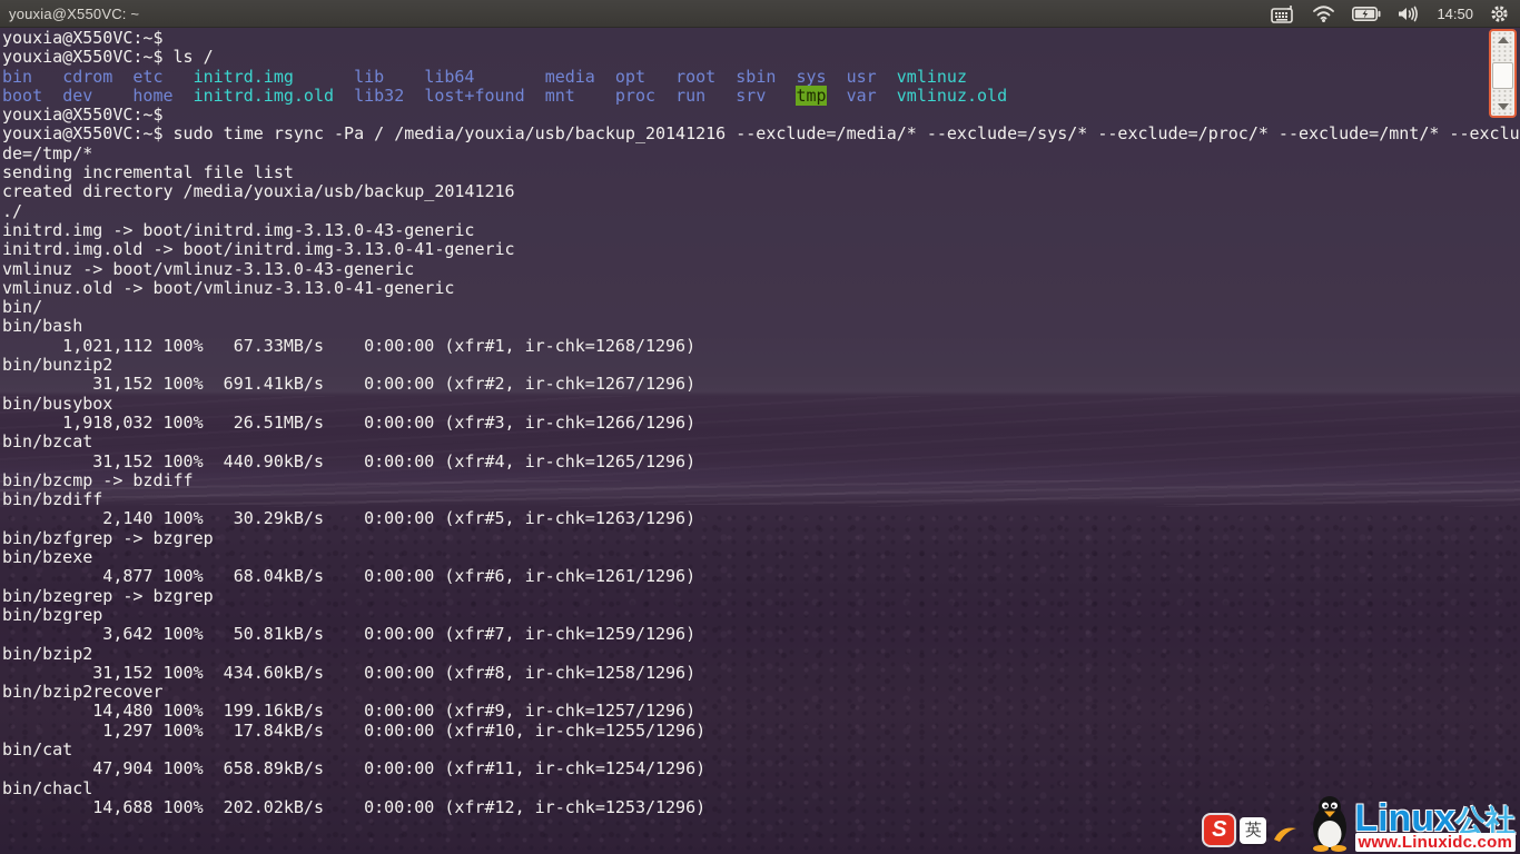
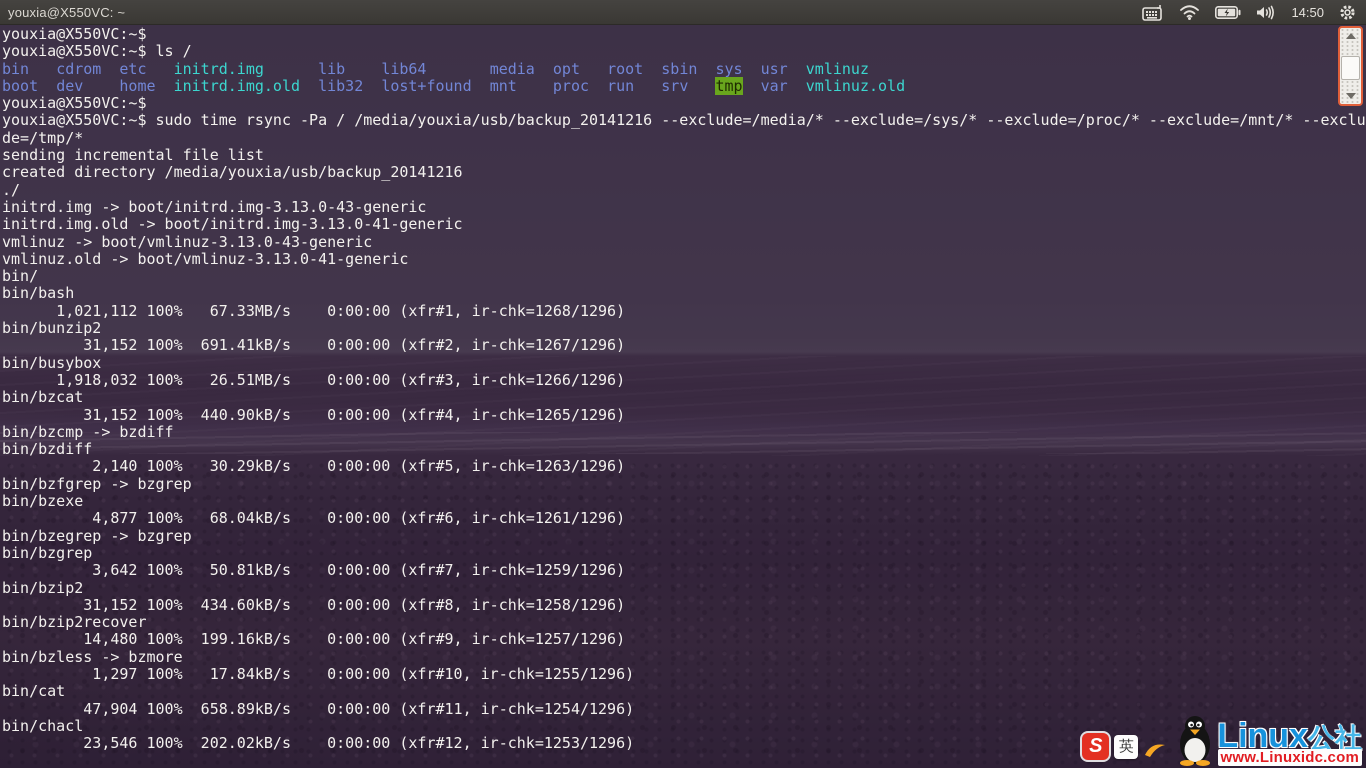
  youxia@X550VC:~$
  youxia@X550VC:~$ ls /
  bin cdrom etc initrd.img lib lib64 media opt root sbin sys usr vmlinuz
  boot dev home initrd.img.old lib32 lost+found mnt proc run srv tmp var vmlinuz.old
  youxia@X550VC:~$
  youxia@X550VC:~$ sudo time rsync -Pa / /media/youxia/usb/backup_20141216 --exclude=/media/* --exclude=/sys/* --exclude=/proc/* --exclude=/mnt/* --exclu
  de=/tmp/*
  sending incremental file list
  created directory /media/youxia/usb/backup_20141216
  ./
  initrd.img -> boot/initrd.img-3.13.0-43-generic
  initrd.img.old -> boot/initrd.img-3.13.0-41-generic
  vmlinuz -> boot/vmlinuz-3.13.0-43-generic
  vmlinuz.old -> boot/vmlinuz-3.13.0-41-generic
  bin/
  bin/bash
  1,021,112 100% 67.33MB/s 0:00:00 (xfr#1, ir-chk=1268/1296)
  bin/bunzip2
  31,152 100% 691.41kB/s 0:00:00 (xfr#2, ir-chk=1267/1296)
  bin/busybox
  1,918,032 100% 26.51MB/s 0:00:00 (xfr#3, ir-chk=1266/1296)
  bin/bzcat
  31,152 100% 440.90kB/s 0:00:00 (xfr#4, ir-chk=1265/1296)
  bin/bzcmp -> bzdiff
  bin/bzdiff
  2,140 100% 30.29kB/s 0:00:00 (xfr#5, ir-chk=1263/1296)
  bin/bzfgrep -> bzgrep
  bin/bzexe
  4,877 100% 68.04kB/s 0:00:00 (xfr#6, ir-chk=1261/1296)
  bin/bzegrep -> bzgrep
  bin/bzgrep
  3,642 100% 50.81kB/s 0:00:00 (xfr#7, ir-chk=1259/1296)
  bin/bzip2
  31,152 100% 434.60kB/s 0:00:00 (xfr#8, ir-chk=1258/1296)
  bin/bzip2recover
  14,480 100% 199.16kB/s 0:00:00 (xfr#9, ir-chk=1257/1296)
+ bin/bzless -> bzmore
  1,297 100% 17.84kB/s 0:00:00 (xfr#10, ir-chk=1255/1296)
  bin/cat
  47,904 100% 658.89kB/s 0:00:00 (xfr#11, ir-chk=1254/1296)
  bin/chacl
- 14,688 100% 202.02kB/s 0:00:00 (xfr#12, ir-chk=1253/1296)
+ 23,546 100% 202.02kB/s 0:00:00 (xfr#12, ir-chk=1253/1296)
  youxia@X550VC: ~
  14:50
  S
  英
  Linux
  公社
  www.Linuxidc.com
